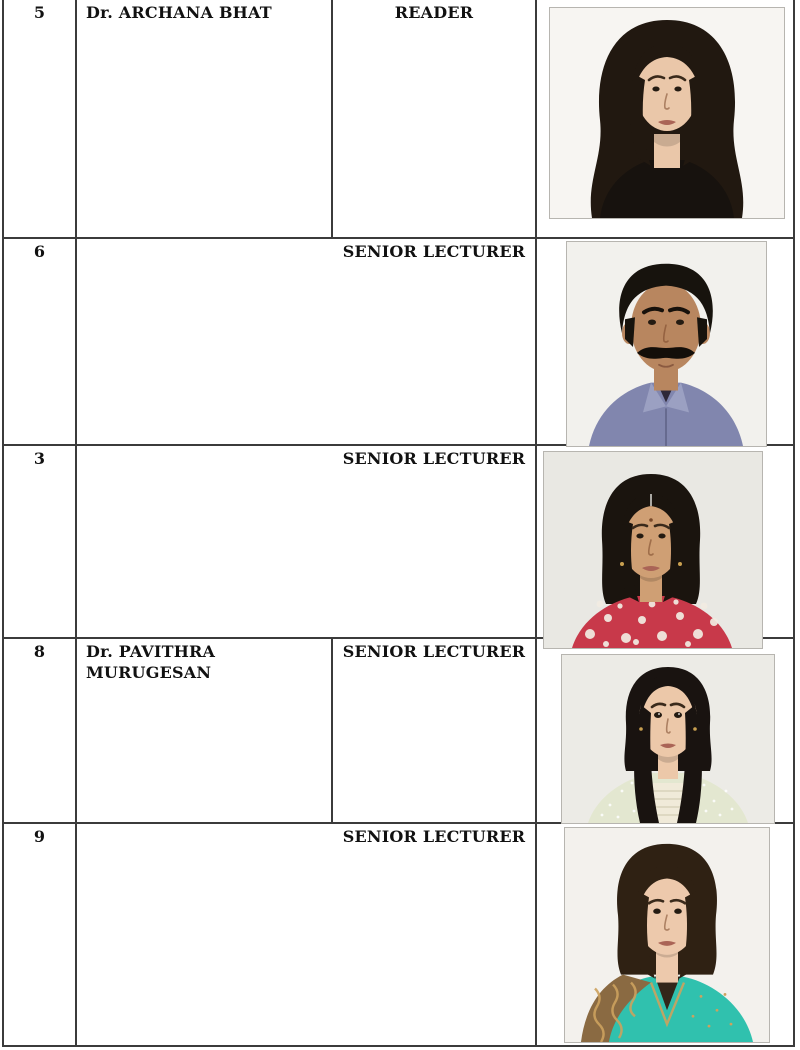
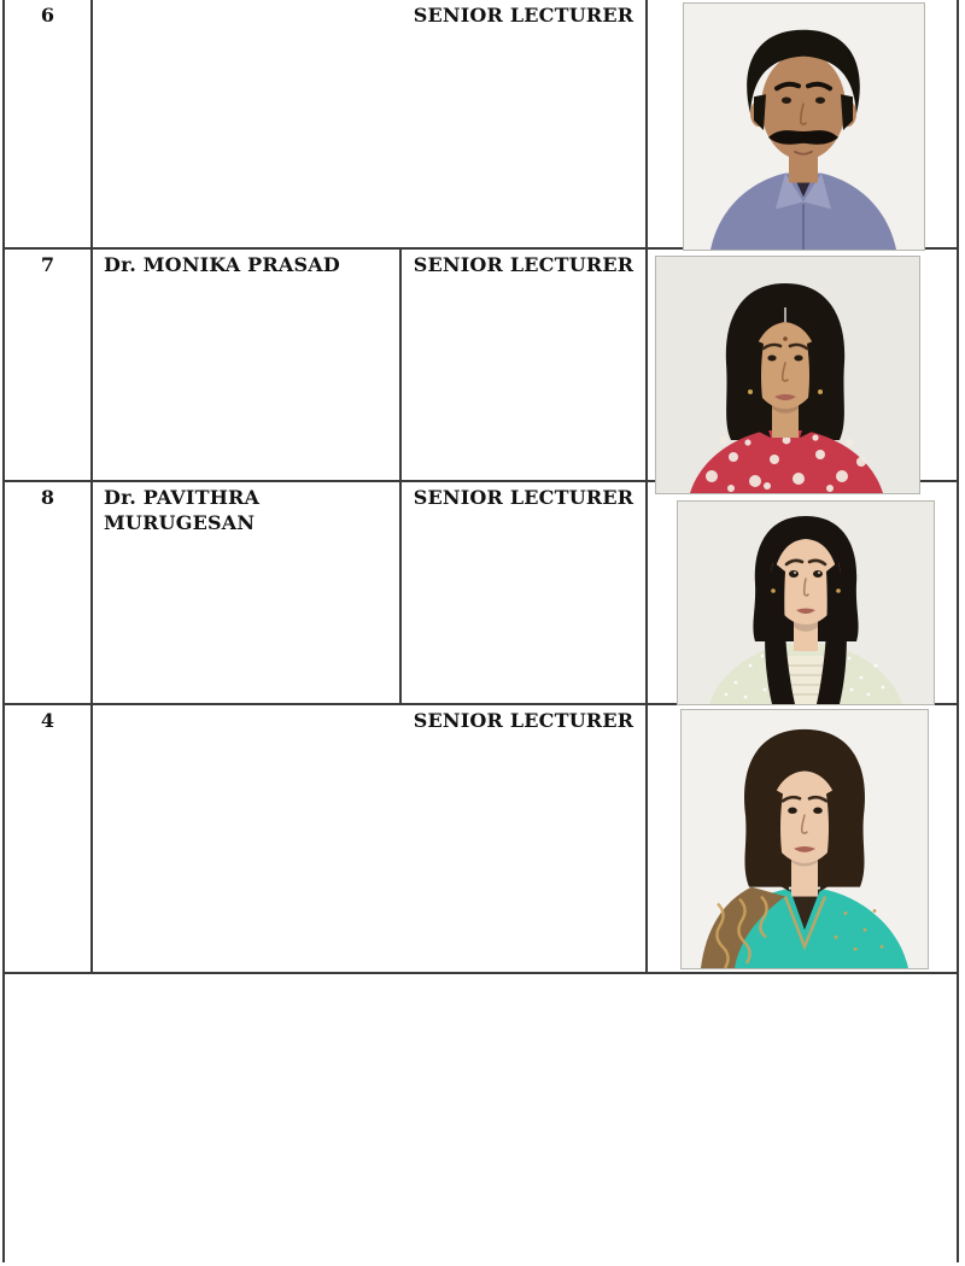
- 5
- Dr. ARCHANA BHAT
- READER
  6
  SENIOR LECTURER
- 3
+ 7
+ Dr. MONIKA PRASAD
  SENIOR LECTURER
  8
  Dr. PAVITHRA
  MURUGESAN
  SENIOR LECTURER
- 9
+ 4
  SENIOR LECTURER
